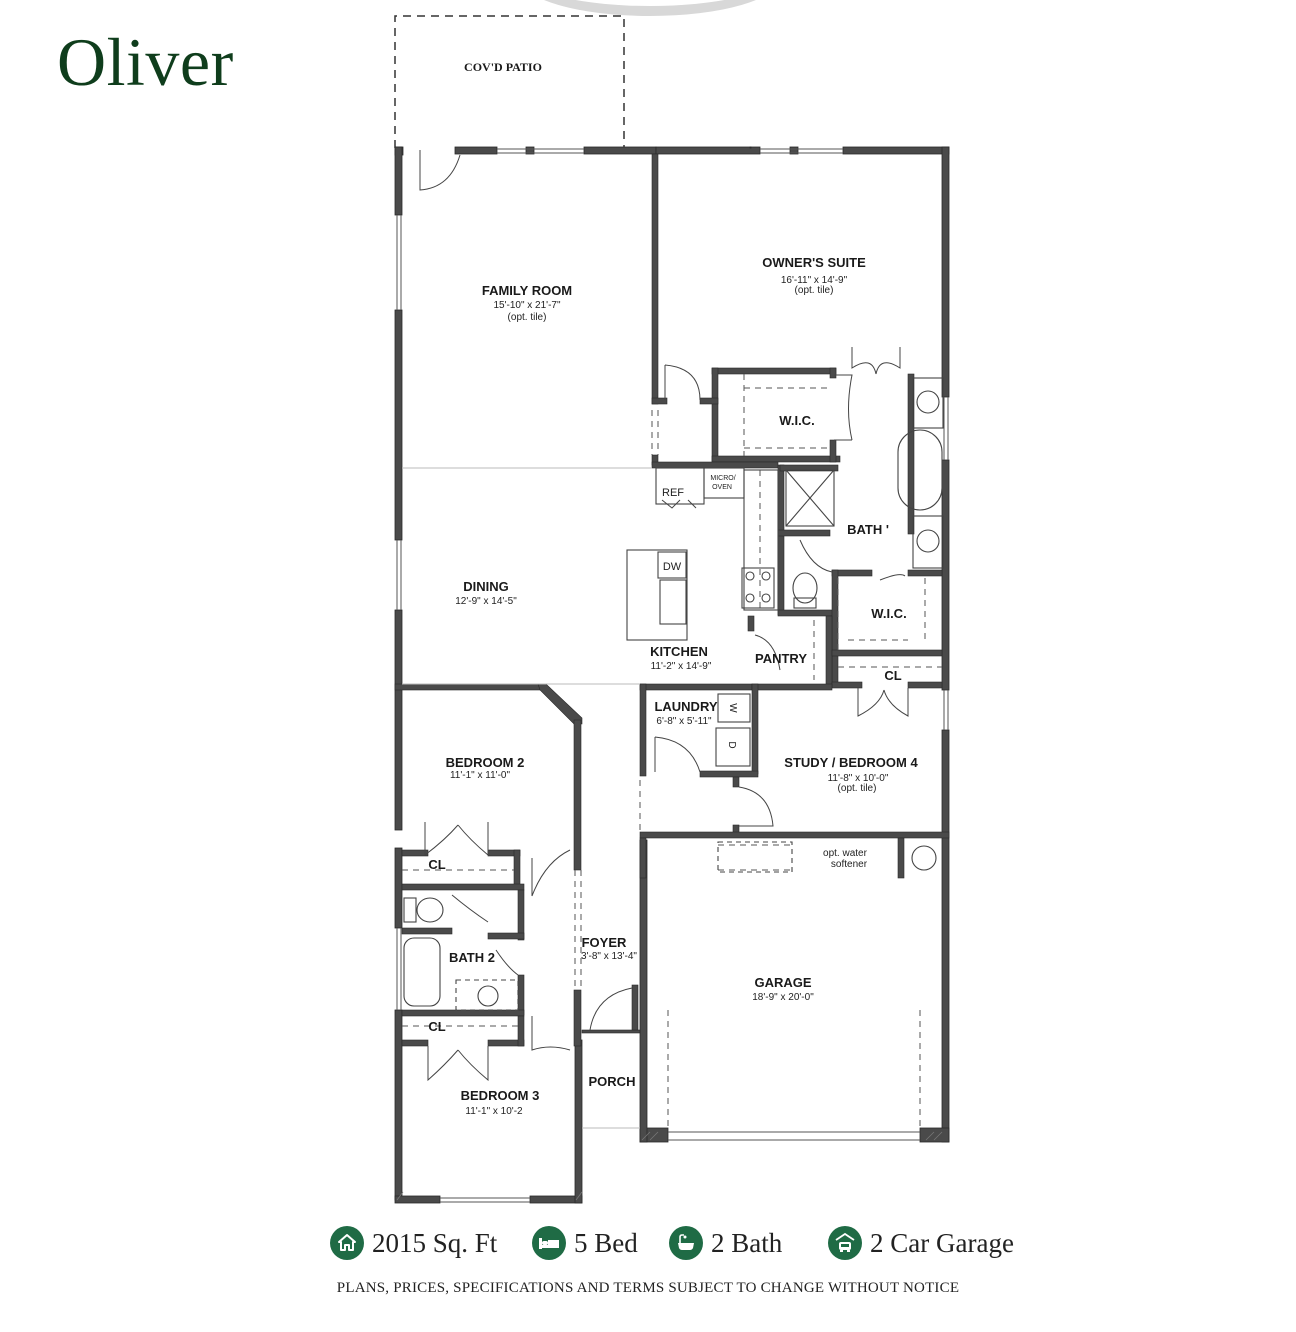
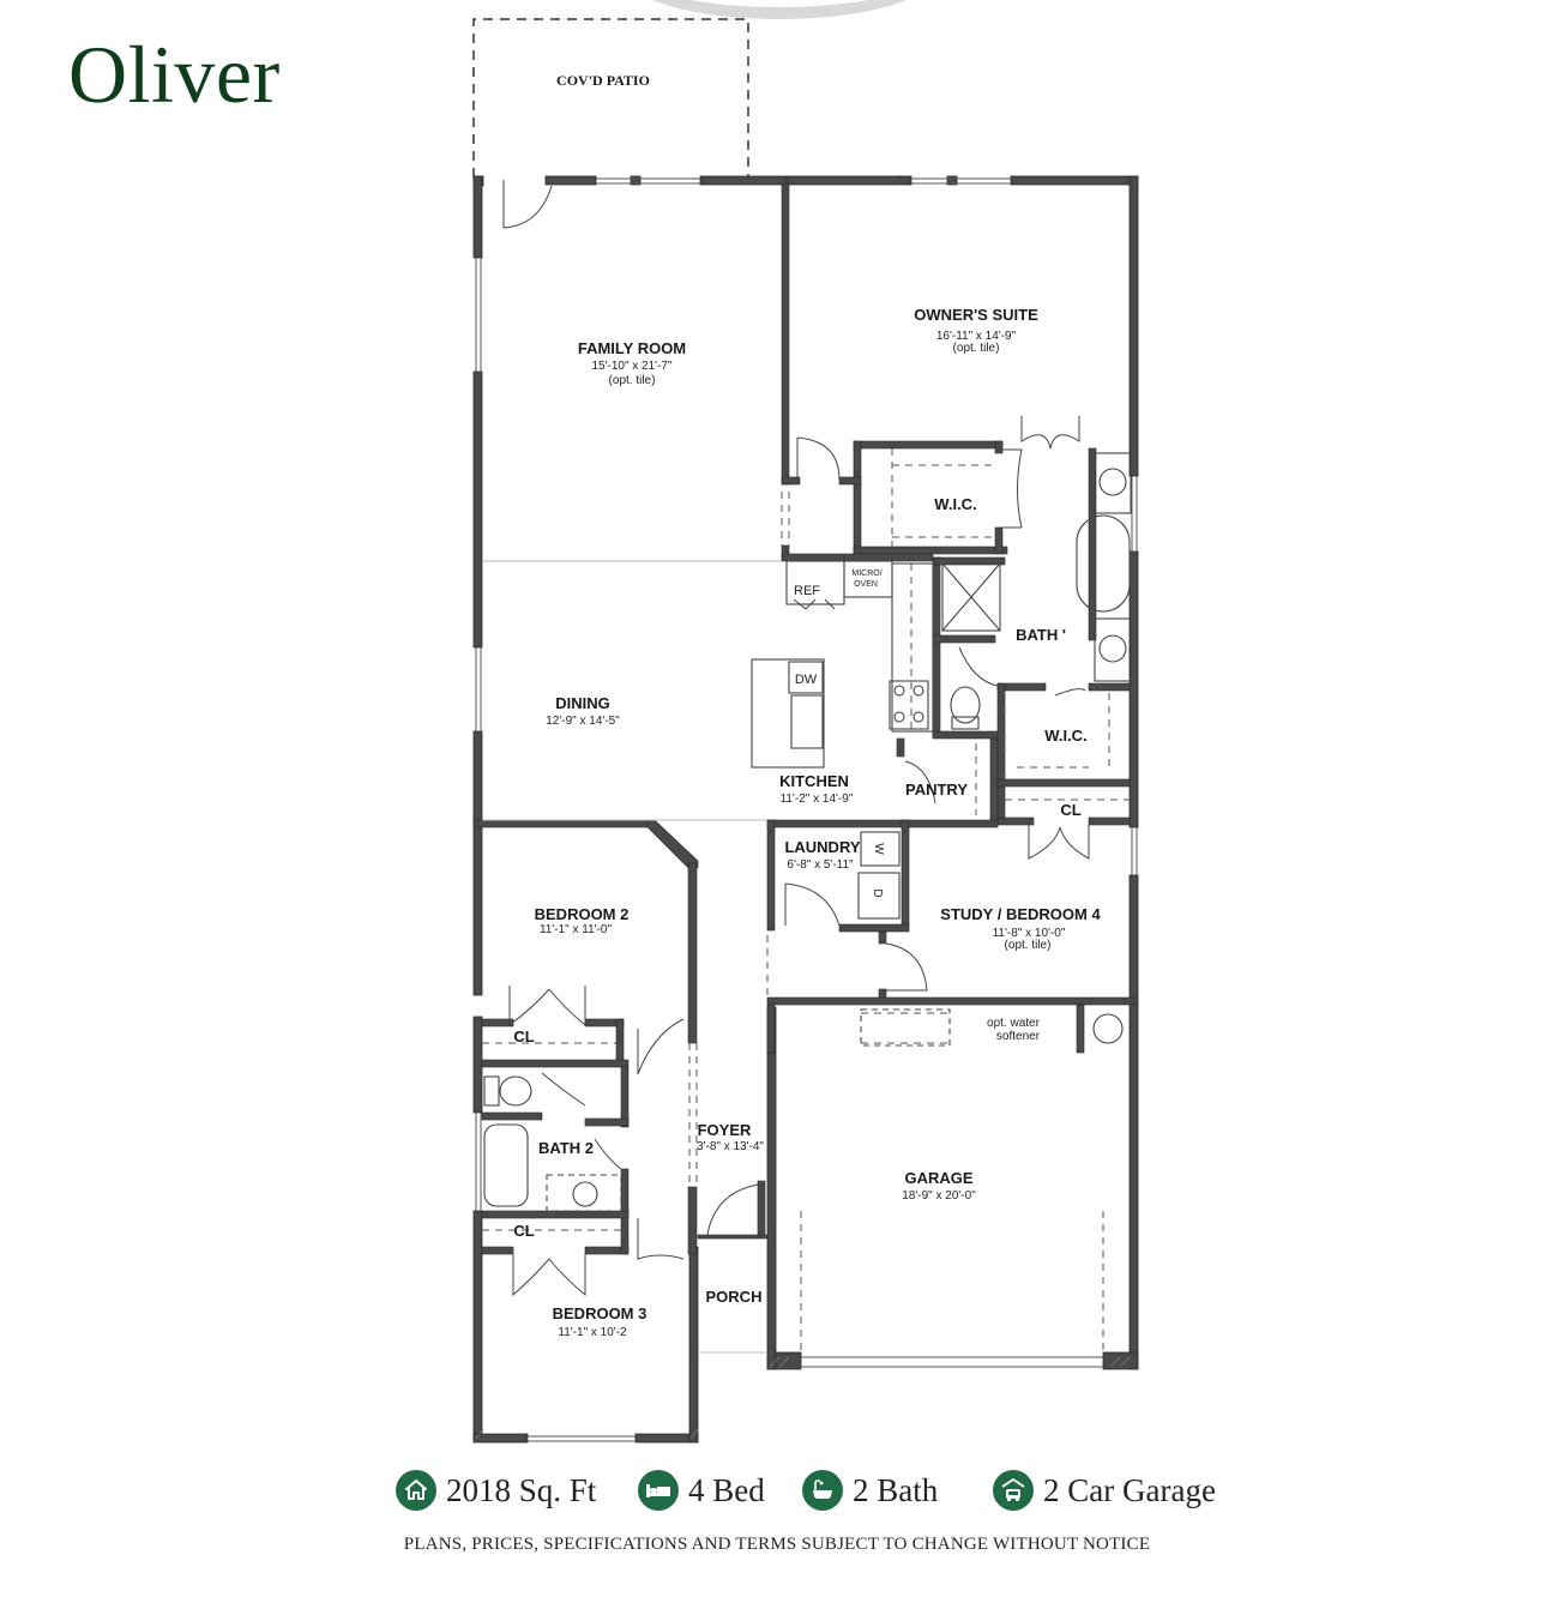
  Oliver
  COV'D PATIO
  FAMILY ROOM
  15'-10" x 21'-7"
  (opt. tile)
  OWNER'S SUITE
  16'-11" x 14'-9"
  (opt. tile)
  W.I.C.
  W.I.C.
  BATH '
  REF
  DW
  DINING
  12'-9" x 14'-5"
  KITCHEN
  11'-2" x 14'-9"
  PANTRY
  CL
  LAUNDRY
  6'-8" x 5'-11"
  STUDY / BEDROOM 4
  11'-8" x 10'-0"
  (opt. tile)
  BEDROOM 2
  11'-1" x 11'-0"
  CL
  opt. water
  softener
  BATH 2
  FOYER
  3'-8" x 13'-4"
  GARAGE
  18'-9" x 20'-0"
  CL
  BEDROOM 3
  11'-1" x 10'-2
  PORCH
- 2015 Sq. Ft
+ 2018 Sq. Ft
- 5 Bed
+ 4 Bed
  2 Bath
  2 Car Garage
  PLANS, PRICES, SPECIFICATIONS AND TERMS SUBJECT TO CHANGE WITHOUT NOTICE
